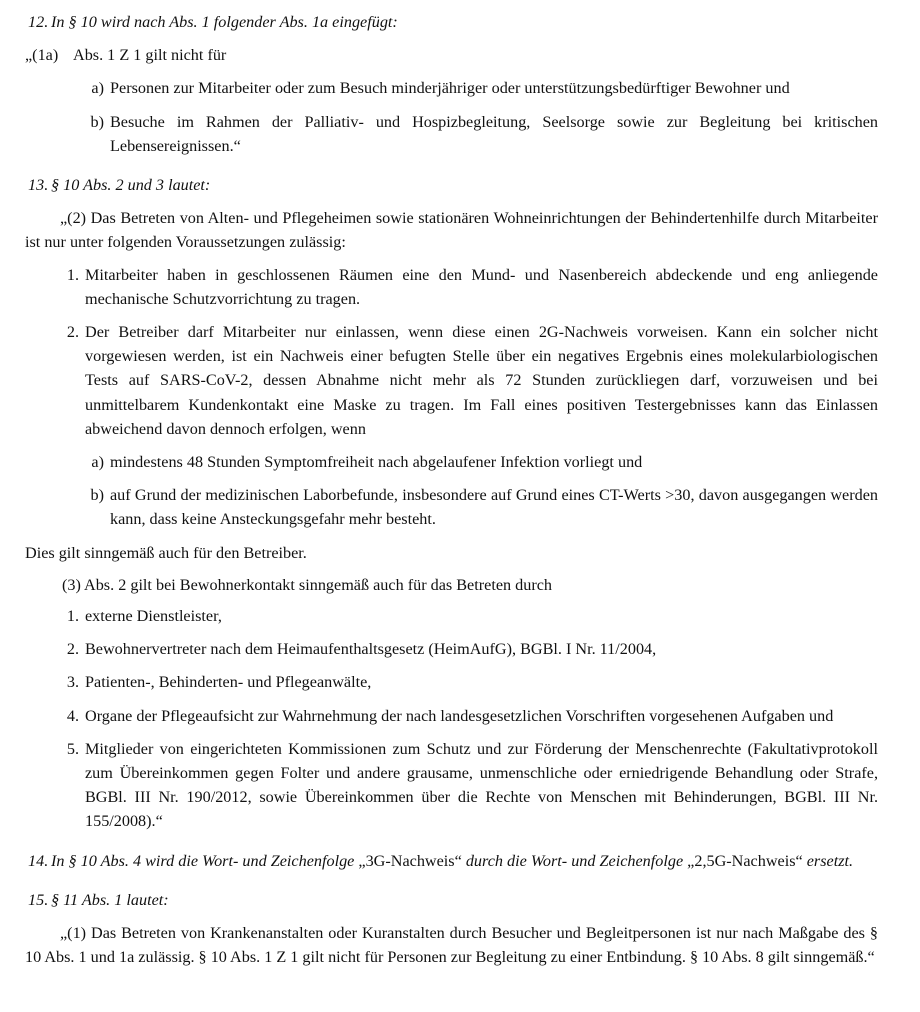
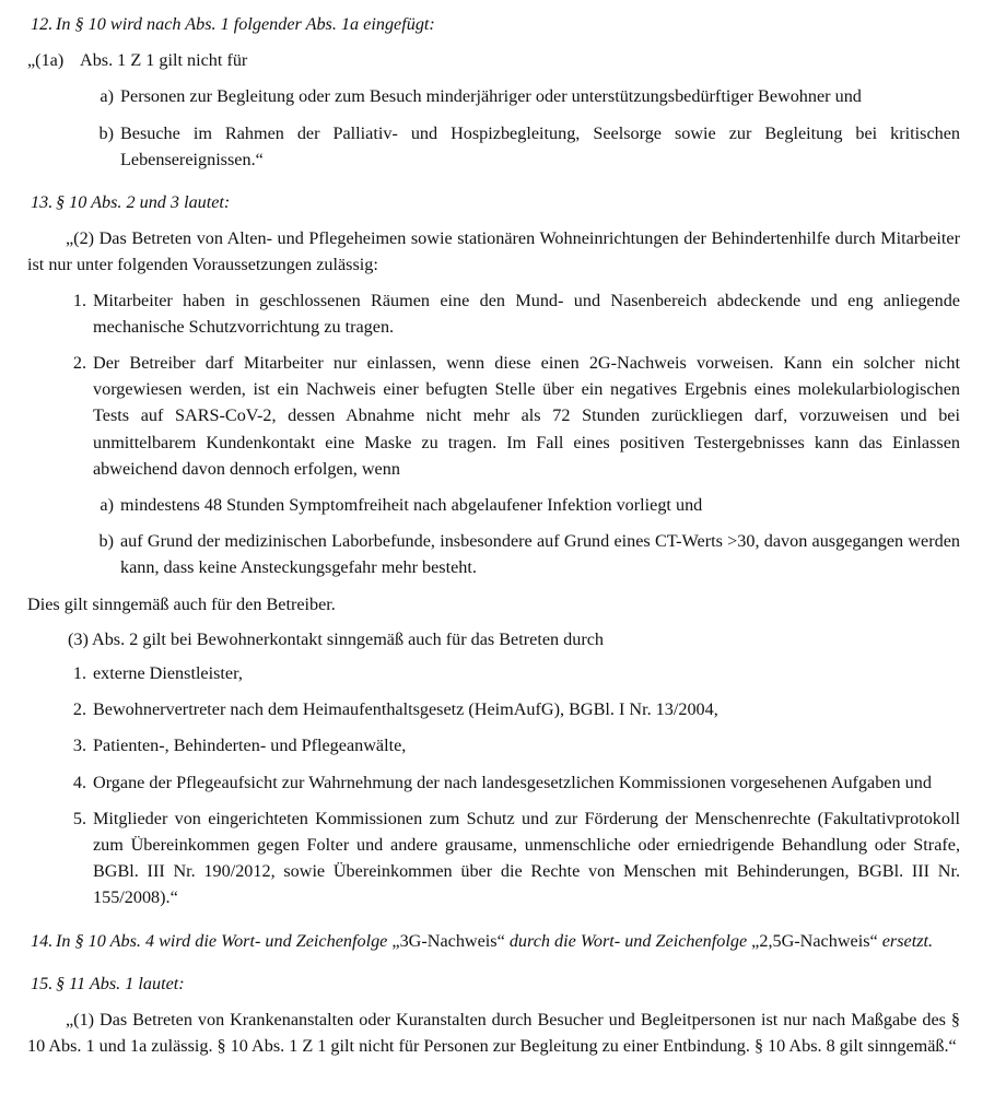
  12.
  In § 10 wird nach Abs. 1 folgender Abs. 1a eingefügt:
  „(1a)
  Abs. 1 Z 1 gilt nicht für
  a)
- Personen zur Mitarbeiter oder zum Besuch minderjähriger oder unterstützungsbedürftiger Bewohner und
+ Personen zur Begleitung oder zum Besuch minderjähriger oder unterstützungsbedürftiger Bewohner und
  b)
  Besuche im Rahmen der Palliativ- und Hospizbegleitung, Seelsorge sowie zur Begleitung bei kritischen Lebensereignissen.“
  13.
  § 10 Abs. 2 und 3 lautet:
  „(2) Das Betreten von Alten- und Pflegeheimen sowie stationären Wohneinrichtungen der Behindertenhilfe durch Mitarbeiter ist nur unter folgenden Voraussetzungen zulässig:
  1.
  Mitarbeiter haben in geschlossenen Räumen eine den Mund- und Nasenbereich abdeckende und eng anliegende mechanische Schutzvorrichtung zu tragen.
  2.
  Der Betreiber darf Mitarbeiter nur einlassen, wenn diese einen 2G-Nachweis vorweisen. Kann ein solcher nicht vorgewiesen werden, ist ein Nachweis einer befugten Stelle über ein negatives Ergebnis eines molekularbiologischen Tests auf SARS-CoV-2, dessen Abnahme nicht mehr als 72 Stunden zurückliegen darf, vorzuweisen und bei unmittelbarem Kundenkontakt eine Maske zu tragen. Im Fall eines positiven Testergebnisses kann das Einlassen abweichend davon dennoch erfolgen, wenn
  a)
  mindestens 48 Stunden Symptomfreiheit nach abgelaufener Infektion vorliegt und
  b)
  auf Grund der medizinischen Laborbefunde, insbesondere auf Grund eines CT-Werts >30, davon ausgegangen werden kann, dass keine Ansteckungsgefahr mehr besteht.
  Dies gilt sinngemäß auch für den Betreiber.
  (3) Abs. 2 gilt bei Bewohnerkontakt sinngemäß auch für das Betreten durch
  1.
  externe Dienstleister,
  2.
- Bewohnervertreter nach dem Heimaufenthaltsgesetz (HeimAufG), BGBl. I Nr. 11/2004,
+ Bewohnervertreter nach dem Heimaufenthaltsgesetz (HeimAufG), BGBl. I Nr. 13/2004,
  3.
  Patienten-, Behinderten- und Pflegeanwälte,
  4.
- Organe der Pflegeaufsicht zur Wahrnehmung der nach landesgesetzlichen Vorschriften vorgesehenen Aufgaben und
+ Organe der Pflegeaufsicht zur Wahrnehmung der nach landesgesetzlichen Kommissionen vorgesehenen Aufgaben und
  5.
  Mitglieder von eingerichteten Kommissionen zum Schutz und zur Förderung der Menschenrechte (Fakultativprotokoll zum Übereinkommen gegen Folter und andere grausame, unmenschliche oder erniedrigende Behandlung oder Strafe, BGBl. III Nr. 190/2012, sowie Übereinkommen über die Rechte von Menschen mit Behinderungen, BGBl. III Nr. 155/2008).“
  14.
  In § 10 Abs. 4 wird die Wort- und Zeichenfolge „3G-Nachweis“ durch die Wort- und Zeichenfolge „2,5G-Nachweis“ ersetzt.
  15.
  § 11 Abs. 1 lautet:
  „(1) Das Betreten von Krankenanstalten oder Kuranstalten durch Besucher und Begleitpersonen ist nur nach Maßgabe des § 10 Abs. 1 und 1a zulässig. § 10 Abs. 1 Z 1 gilt nicht für Personen zur Begleitung zu einer Entbindung. § 10 Abs. 8 gilt sinngemäß.“
